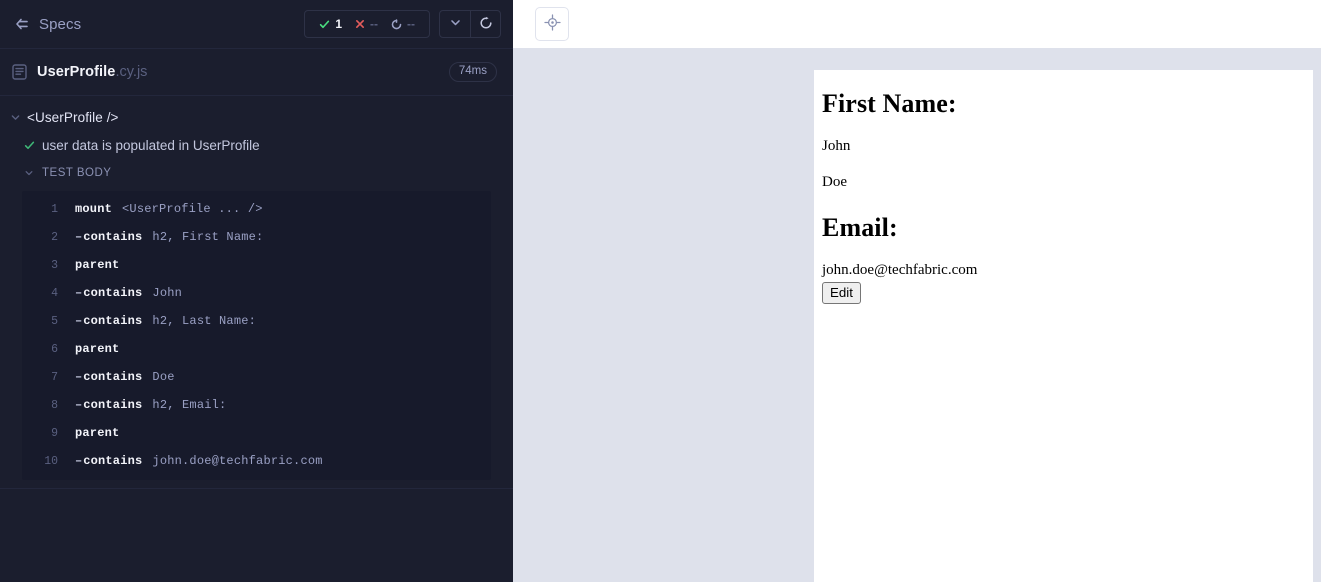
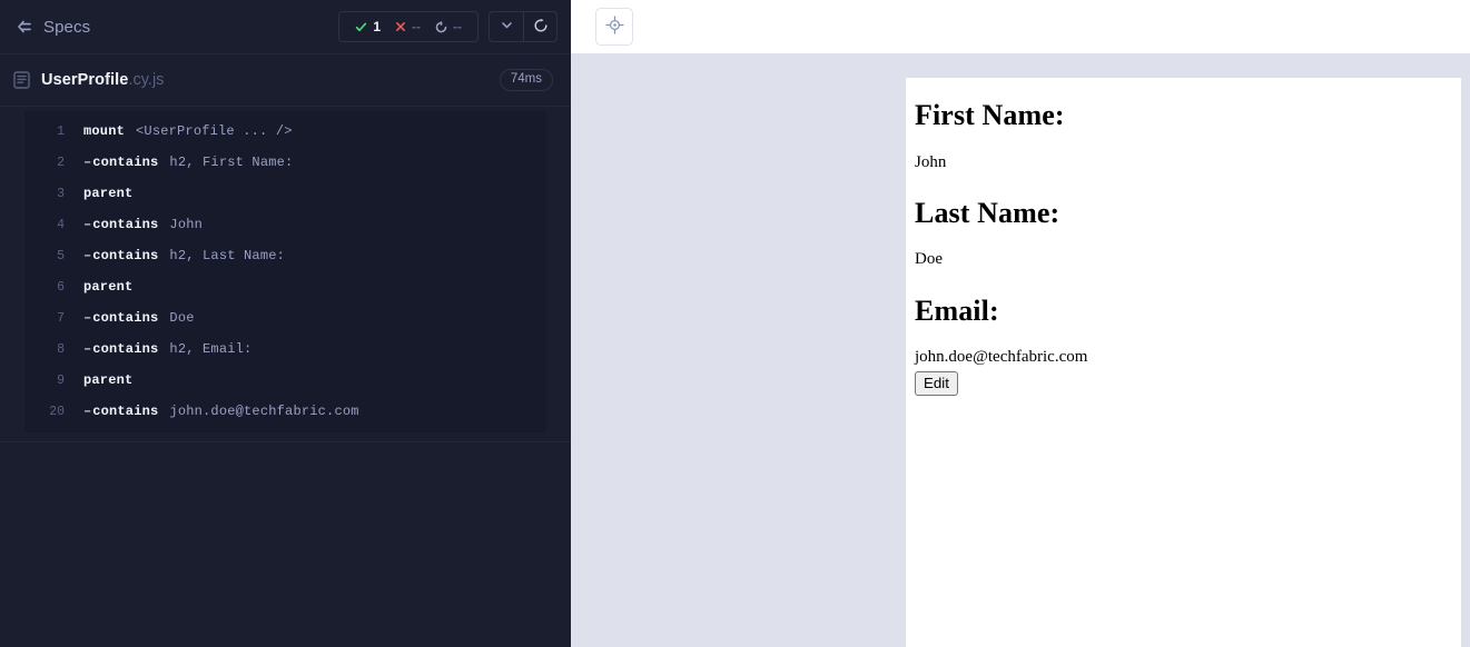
  Specs
  1
  --
  --
  UserProfile
  .cy.js
  74ms
- <UserProfile />
- user data is populated in UserProfile
- TEST BODY
  1
  mount
  <UserProfile ... />
  2
  –
  contains
  h2, First Name:
  3
  parent
  4
  –
  contains
  John
  5
  –
  contains
  h2, Last Name:
  6
  parent
  7
  –
  contains
  Doe
  8
  –
  contains
  h2, Email:
  9
  parent
- 10
+ 20
  –
  contains
  john.doe@techfabric.com
  First Name:
  John
+ Last Name:
  Doe
  Email:
  john.doe@techfabric.com
  Edit
